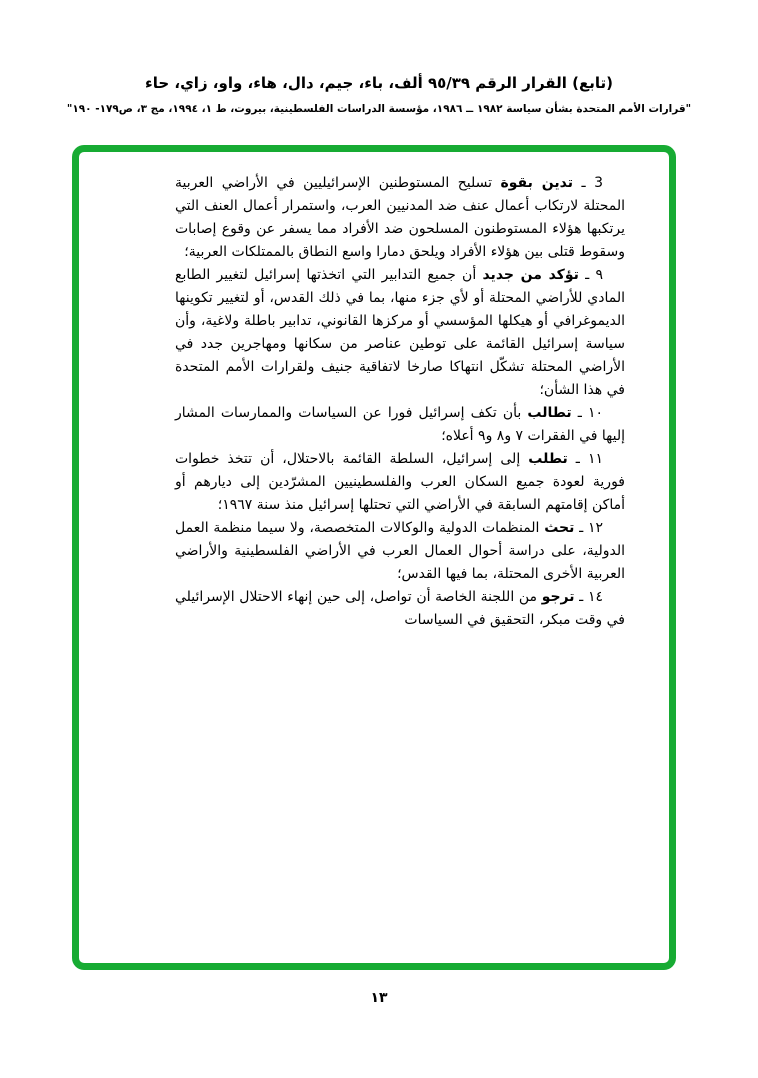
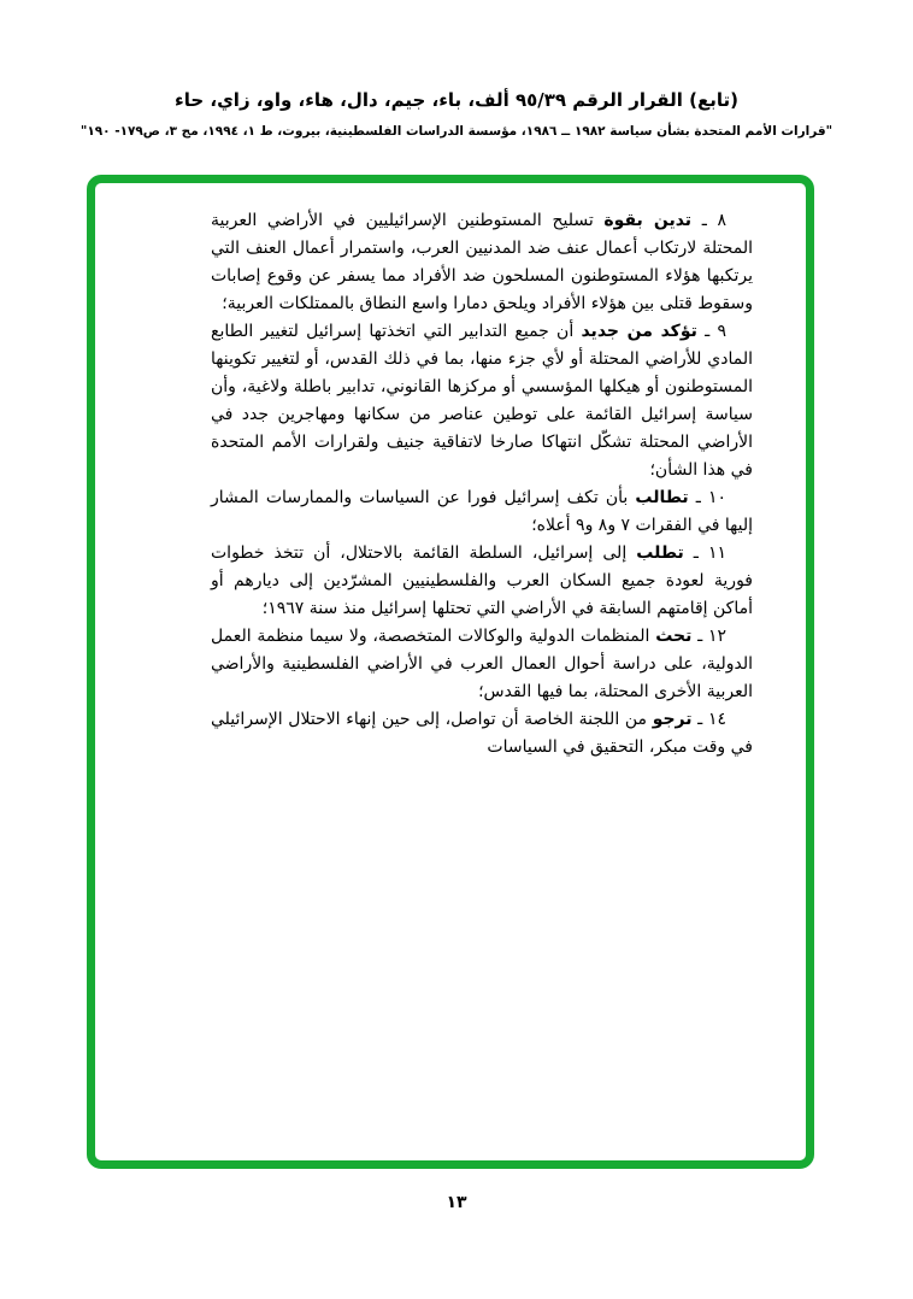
  (تابع) القرار الرقم ٩٥/٣٩ ألف، باء، جيم، دال، هاء، واو، زاي، حاء
  "قرارات الأمم المتحدة بشأن سياسة ١٩٨٢ ــ ١٩٨٦، مؤسسة الدراسات الفلسطينية، بيروت، ط ١، ١٩٩٤، مج ٣، ص١٧٩- ١٩٠"
- 3 ـ تدين بقوة تسليح المستوطنين الإسرائيليين في الأراضي العربية المحتلة لارتكاب أعمال عنف ضد المدنيين العرب، واستمرار أعمال العنف التي يرتكبها هؤلاء المستوطنون المسلحون ضد الأفراد مما يسفر عن وقوع إصابات وسقوط قتلى بين هؤلاء الأفراد ويلحق دمارا واسع النطاق بالممتلكات العربية؛
+ ٨ ـ تدين بقوة تسليح المستوطنين الإسرائيليين في الأراضي العربية المحتلة لارتكاب أعمال عنف ضد المدنيين العرب، واستمرار أعمال العنف التي يرتكبها هؤلاء المستوطنون المسلحون ضد الأفراد مما يسفر عن وقوع إصابات وسقوط قتلى بين هؤلاء الأفراد ويلحق دمارا واسع النطاق بالممتلكات العربية؛
- ٩ ـ تؤكد من جديد أن جميع التدابير التي اتخذتها إسرائيل لتغيير الطابع المادي للأراضي المحتلة أو لأي جزء منها، بما في ذلك القدس، أو لتغيير تكوينها الديموغرافي أو هيكلها المؤسسي أو مركزها القانوني، تدابير باطلة ولاغية، وأن سياسة إسرائيل القائمة على توطين عناصر من سكانها ومهاجرين جدد في الأراضي المحتلة تشكّل انتهاكا صارخا لاتفاقية جنيف ولقرارات الأمم المتحدة في هذا الشأن؛
+ ٩ ـ تؤكد من جديد أن جميع التدابير التي اتخذتها إسرائيل لتغيير الطابع المادي للأراضي المحتلة أو لأي جزء منها، بما في ذلك القدس، أو لتغيير تكوينها المستوطنون أو هيكلها المؤسسي أو مركزها القانوني، تدابير باطلة ولاغية، وأن سياسة إسرائيل القائمة على توطين عناصر من سكانها ومهاجرين جدد في الأراضي المحتلة تشكّل انتهاكا صارخا لاتفاقية جنيف ولقرارات الأمم المتحدة في هذا الشأن؛
  ١٠ ـ تطالب بأن تكف إسرائيل فورا عن السياسات والممارسات المشار إليها في الفقرات ٧ و٨ و٩ أعلاه؛
  ١١ ـ تطلب إلى إسرائيل، السلطة القائمة بالاحتلال، أن تتخذ خطوات فورية لعودة جميع السكان العرب والفلسطينيين المشرّدين إلى ديارهم أو أماكن إقامتهم السابقة في الأراضي التي تحتلها إسرائيل منذ سنة ١٩٦٧؛
  ١٢ ـ تحث المنظمات الدولية والوكالات المتخصصة، ولا سيما منظمة العمل الدولية، على دراسة أحوال العمال العرب في الأراضي الفلسطينية والأراضي العربية الأخرى المحتلة، بما فيها القدس؛
  ١٤ ـ ترجو من اللجنة الخاصة أن تواصل، إلى حين إنهاء الاحتلال الإسرائيلي في وقت مبكر، التحقيق في السياسات
  ١٣
